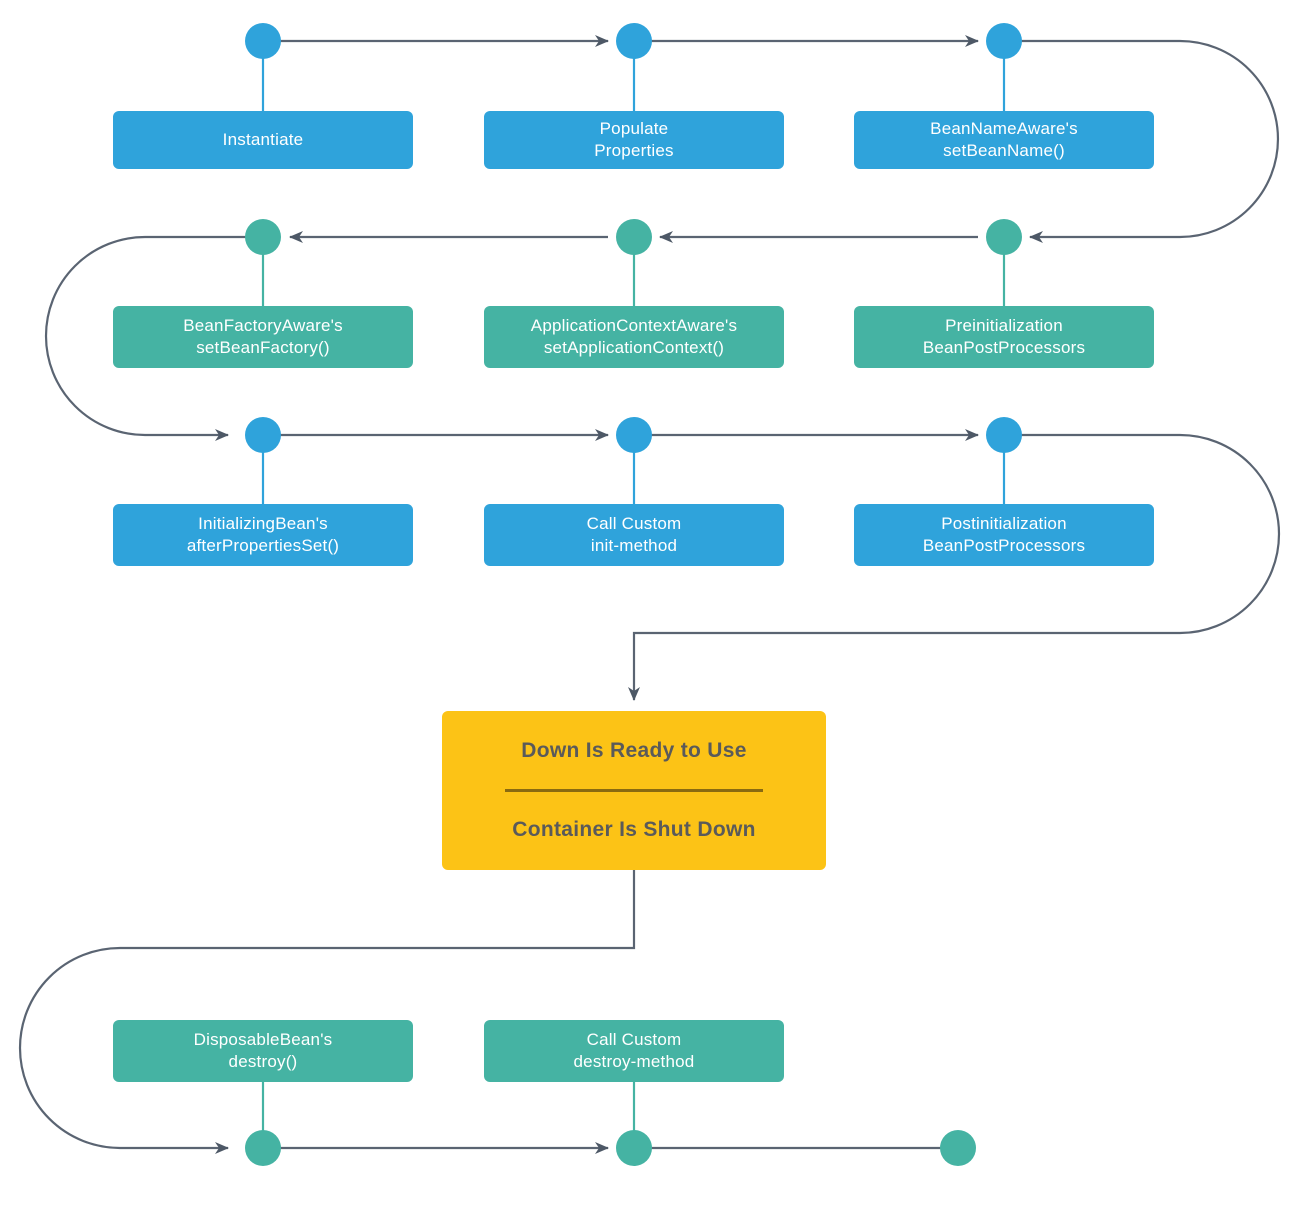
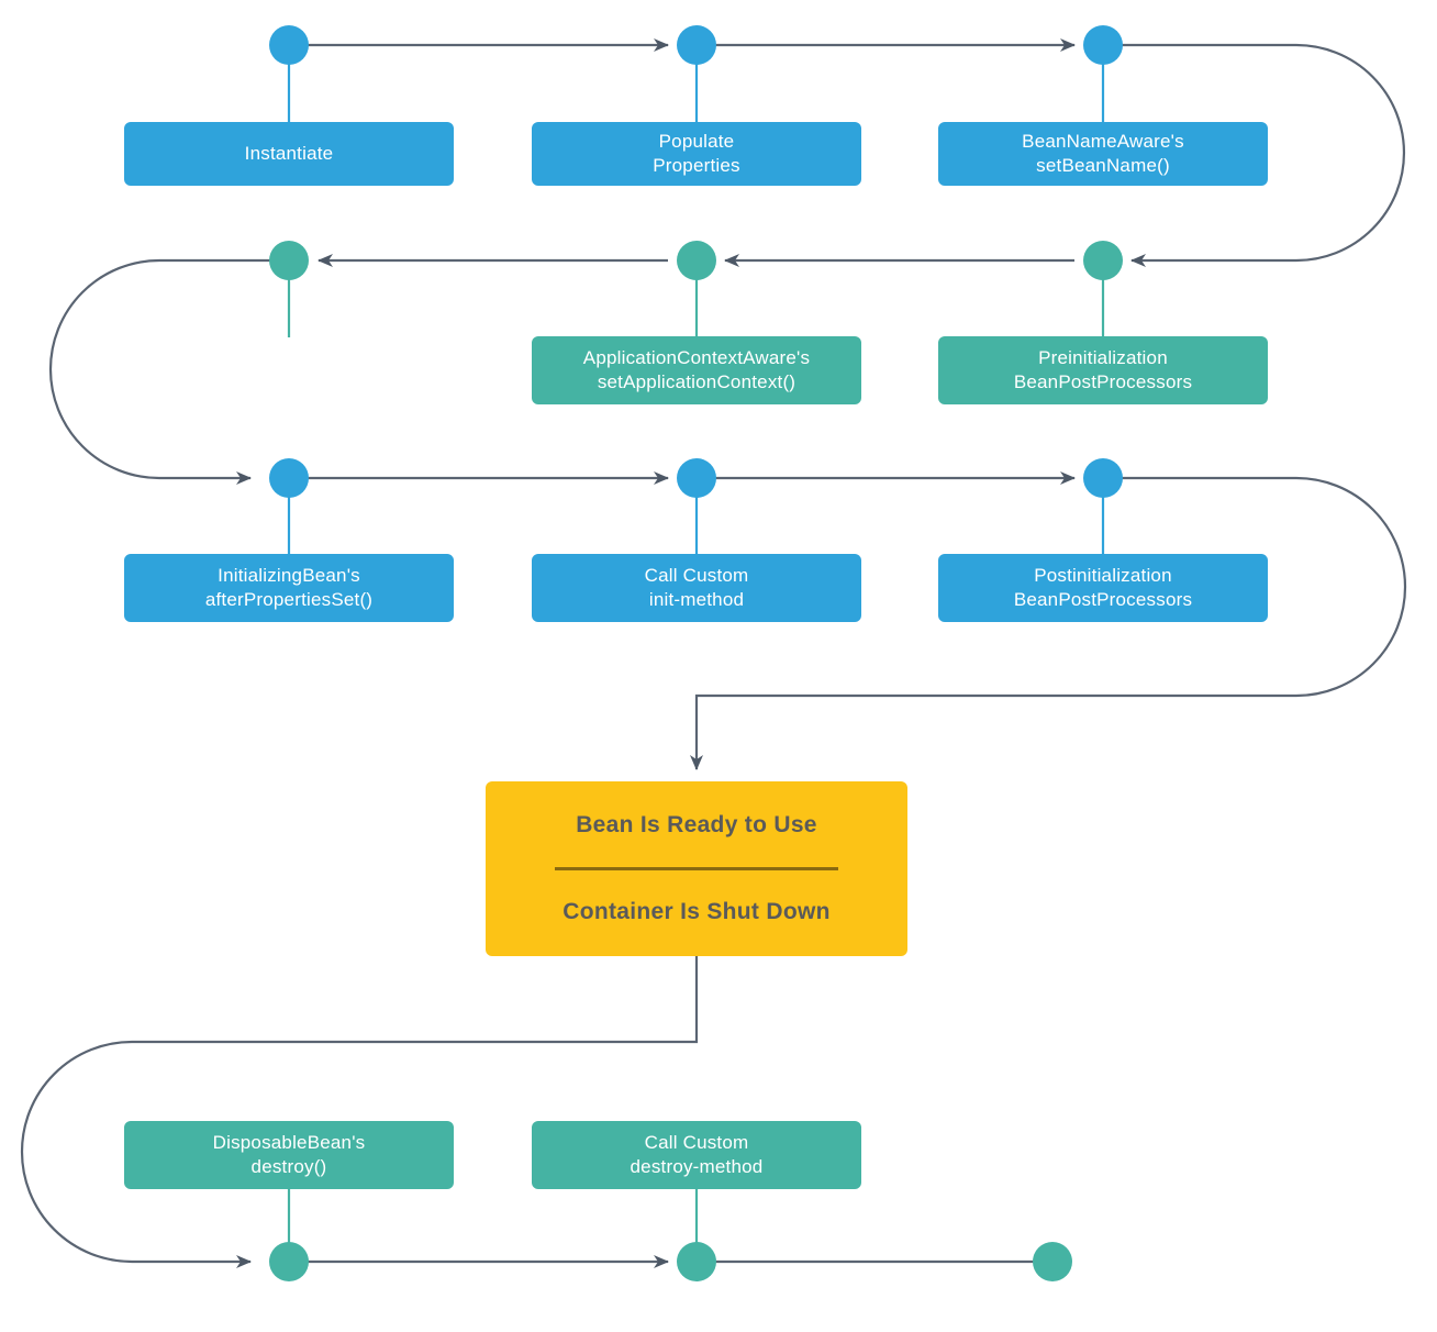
  Instantiate
  Populate
  Properties
  BeanNameAware's
  setBeanName()
- BeanFactoryAware's
- setBeanFactory()
  ApplicationContextAware's
  setApplicationContext()
  Preinitialization
  BeanPostProcessors
  InitializingBean's
  afterPropertiesSet()
  Call Custom
  init-method
  Postinitialization
  BeanPostProcessors
- Down Is Ready to Use
+ Bean Is Ready to Use
  Container Is Shut Down
  DisposableBean's
  destroy()
  Call Custom
  destroy-method
